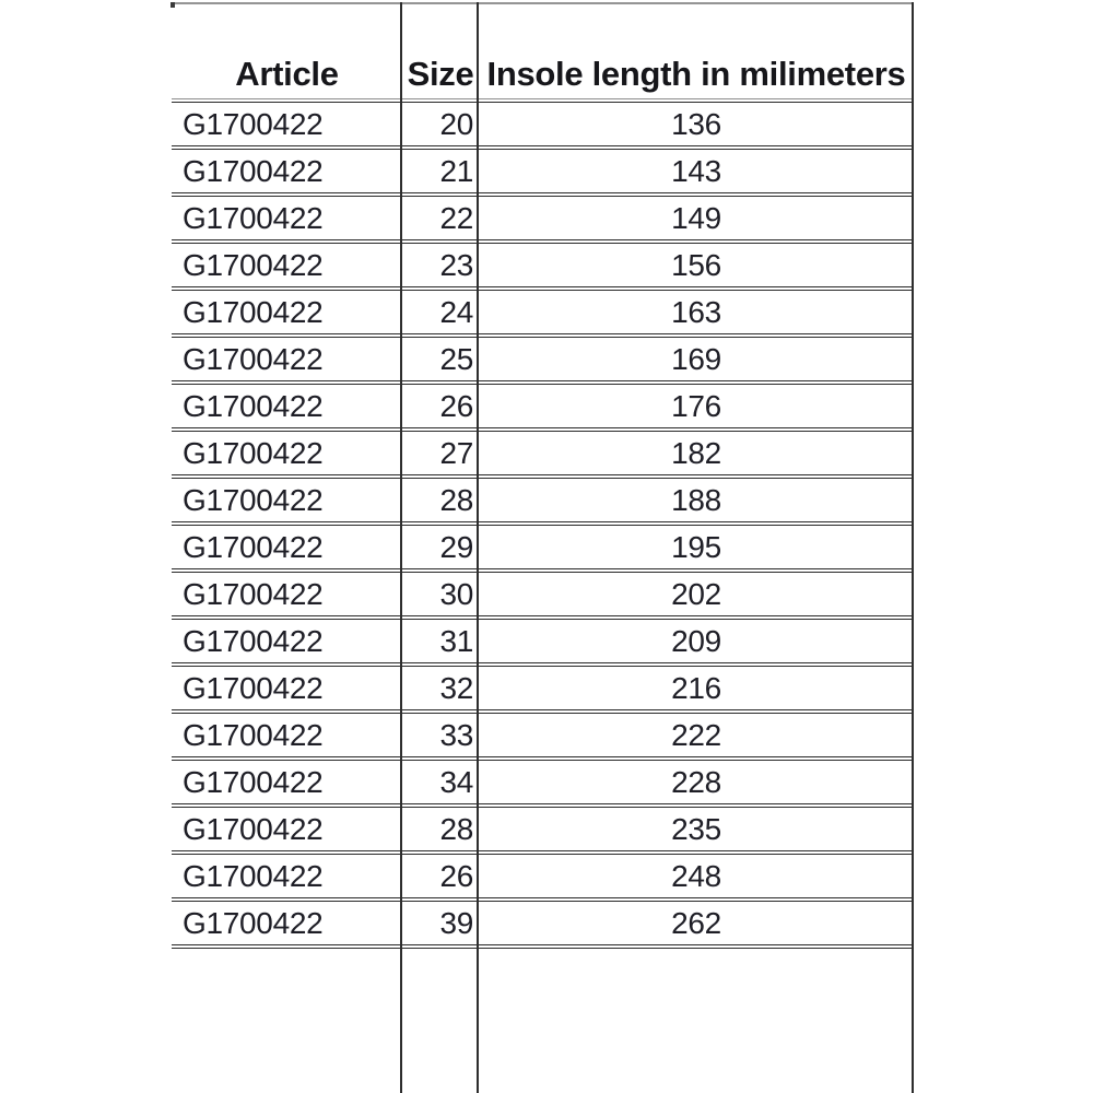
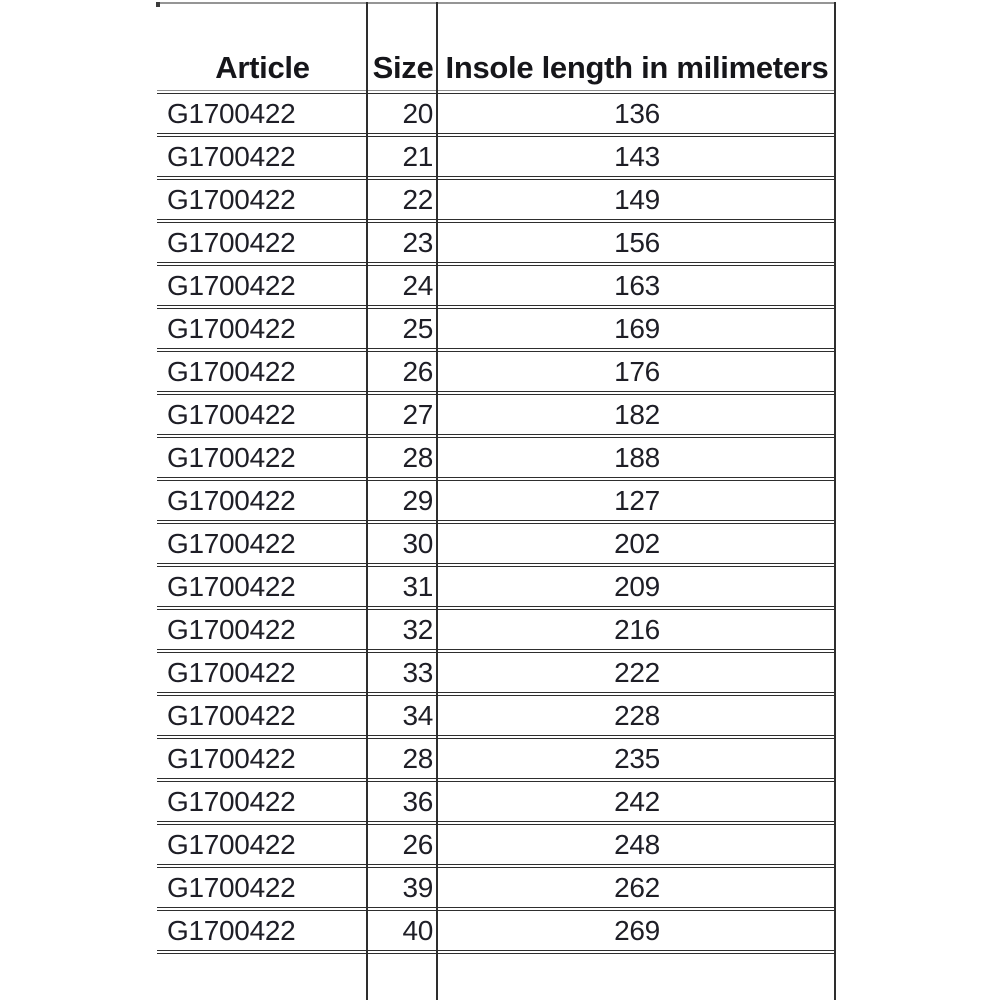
  Article	Size	Insole length in milimeters
  G1700422	20	136
  G1700422	21	143
  G1700422	22	149
  G1700422	23	156
  G1700422	24	163
  G1700422	25	169
  G1700422	26	176
  G1700422	27	182
  G1700422	28	188
- G1700422	29	195
+ G1700422	29	127
  G1700422	30	202
  G1700422	31	209
  G1700422	32	216
  G1700422	33	222
  G1700422	34	228
  G1700422	28	235
+ G1700422	36	242
  G1700422	26	248
  G1700422	39	262
+ G1700422	40	269
